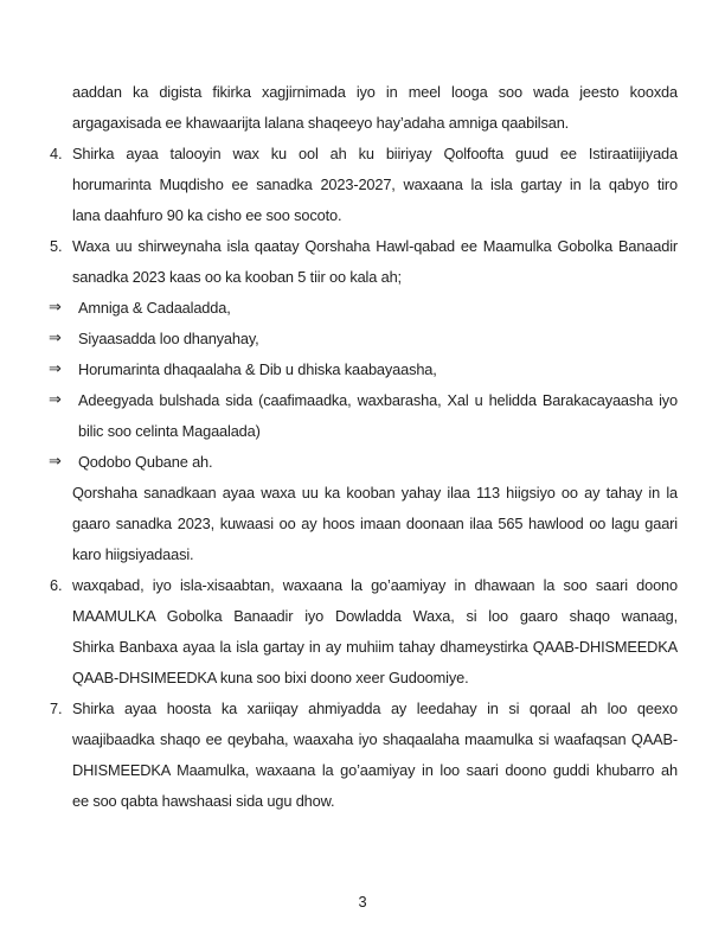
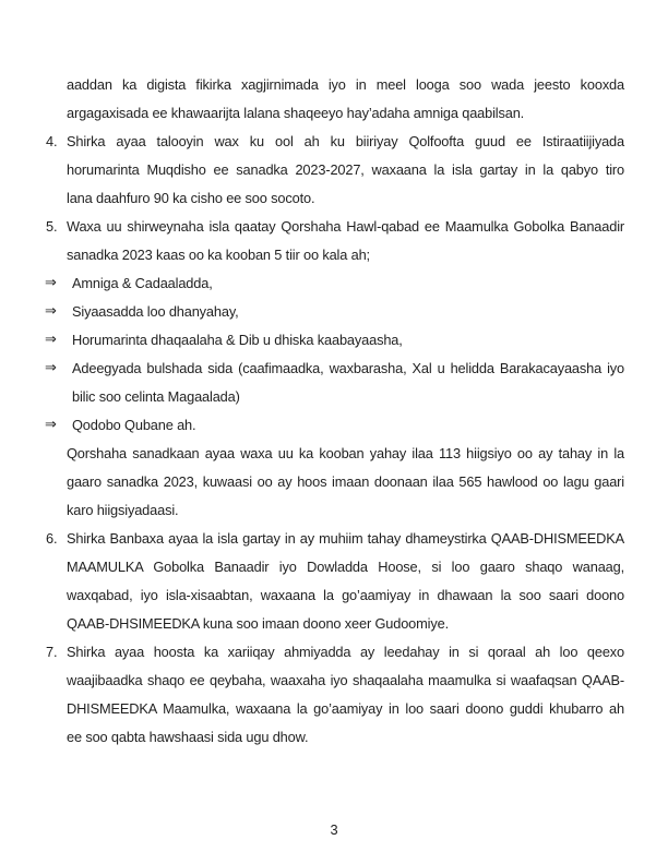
  aaddan ka digista fikirka xagjirnimada iyo in meel looga soo wada jeesto kooxda
  argagaxisada ee khawaarijta lalana shaqeeyo hay’adaha amniga qaabilsan.
  4.
  Shirka ayaa talooyin wax ku ool ah ku biiriyay Qolfoofta guud ee Istiraatiijiyada
  horumarinta Muqdisho ee sanadka 2023-2027, waxaana la isla gartay in la qabyo tiro
  lana daahfuro 90 ka cisho ee soo socoto.
  5.
  Waxa uu shirweynaha isla qaatay Qorshaha Hawl-qabad ee Maamulka Gobolka Banaadir
  sanadka 2023 kaas oo ka kooban 5 tiir oo kala ah;
  ⇒
  Amniga & Cadaaladda,
  ⇒
  Siyaasadda loo dhanyahay,
  ⇒
  Horumarinta dhaqaalaha & Dib u dhiska kaabayaasha,
  ⇒
  Adeegyada bulshada sida (caafimaadka, waxbarasha, Xal u helidda Barakacayaasha iyo
  bilic soo celinta Magaalada)
  ⇒
  Qodobo Qubane ah.
  Qorshaha sanadkaan ayaa waxa uu ka kooban yahay ilaa 113 hiigsiyo oo ay tahay in la
  gaaro sanadka 2023, kuwaasi oo ay hoos imaan doonaan ilaa 565 hawlood oo lagu gaari
  karo hiigsiyadaasi.
  6.
- waxqabad, iyo isla-xisaabtan, waxaana la go’aamiyay in dhawaan la soo saari doono
+ Shirka Banbaxa ayaa la isla gartay in ay muhiim tahay dhameystirka QAAB-DHISMEEDKA
- MAAMULKA Gobolka Banaadir iyo Dowladda Waxa, si loo gaaro shaqo wanaag,
+ MAAMULKA Gobolka Banaadir iyo Dowladda Hoose, si loo gaaro shaqo wanaag,
- Shirka Banbaxa ayaa la isla gartay in ay muhiim tahay dhameystirka QAAB-DHISMEEDKA
+ waxqabad, iyo isla-xisaabtan, waxaana la go’aamiyay in dhawaan la soo saari doono
- QAAB-DHSIMEEDKA kuna soo bixi doono xeer Gudoomiye.
+ QAAB-DHSIMEEDKA kuna soo imaan doono xeer Gudoomiye.
  7.
  Shirka ayaa hoosta ka xariiqay ahmiyadda ay leedahay in si qoraal ah loo qeexo
  waajibaadka shaqo ee qeybaha, waaxaha iyo shaqaalaha maamulka si waafaqsan QAAB-
  DHISMEEDKA Maamulka, waxaana la go’aamiyay in loo saari doono guddi khubarro ah
  ee soo qabta hawshaasi sida ugu dhow.
  3
